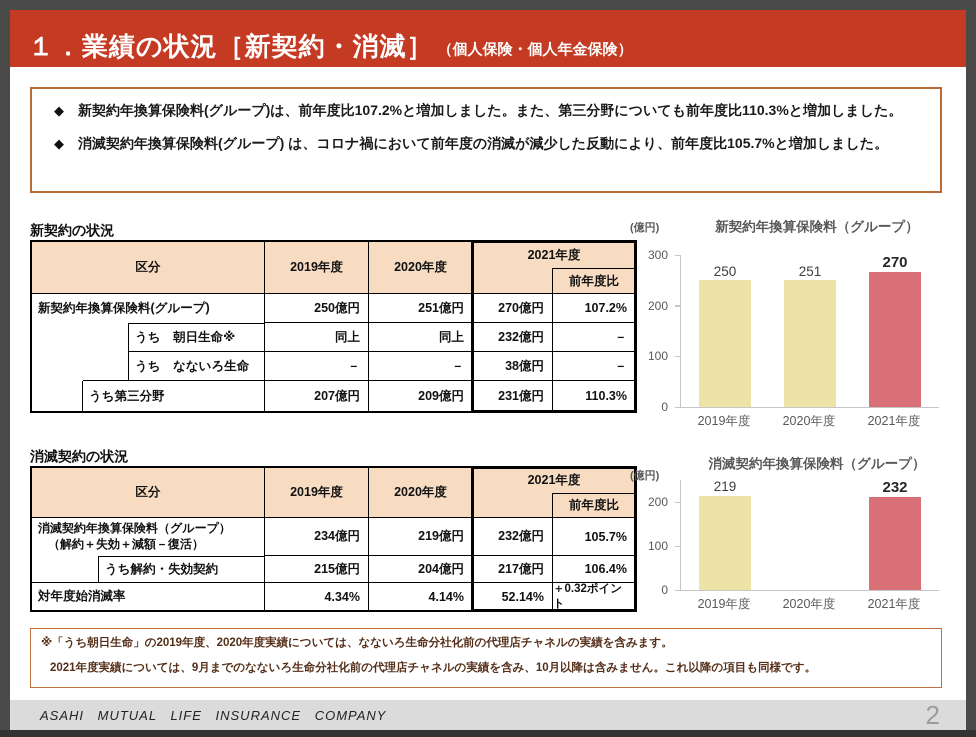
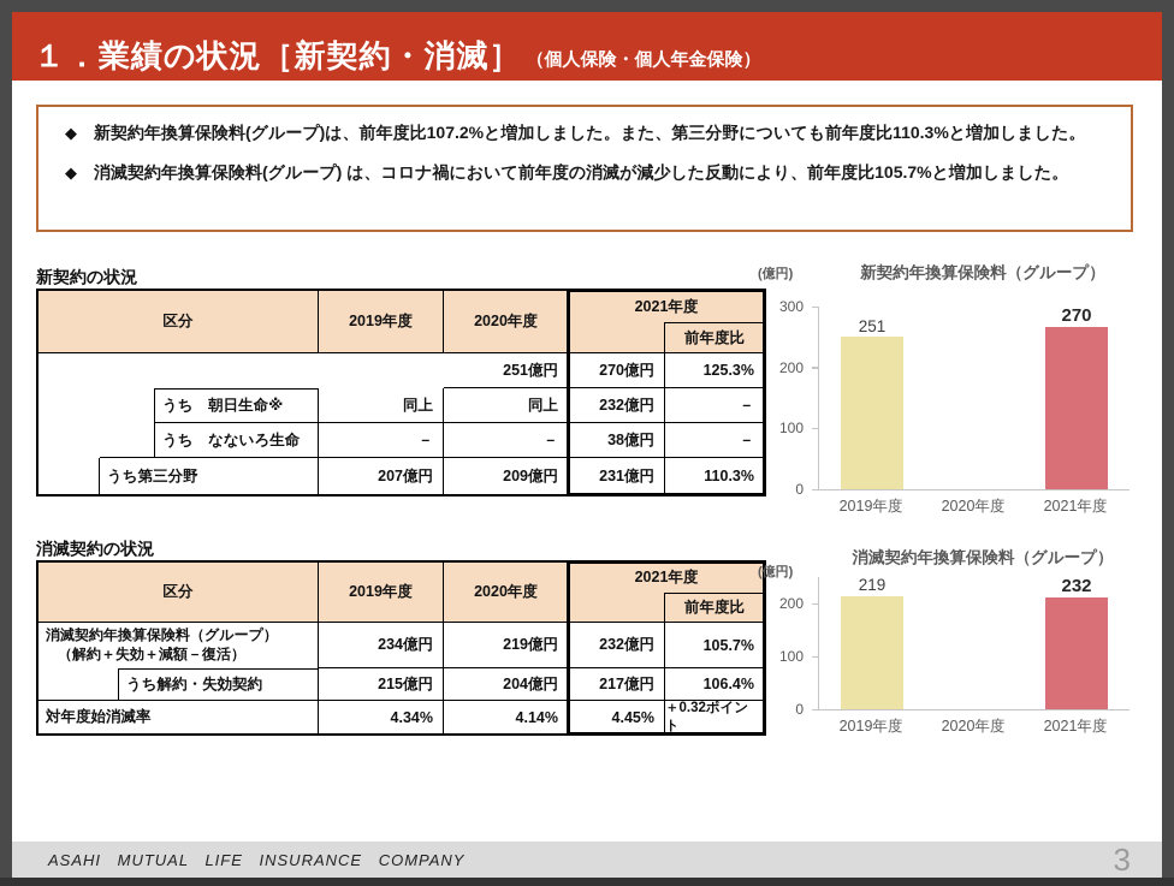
  １．業績の状況［新契約・消滅］
  （個人保険・個人年金保険）
  ◆
  新契約年換算保険料(グループ)は、前年度比107.2%と増加しました。また、第三分野についても前年度比110.3%と増加しました。
  ◆
  消滅契約年換算保険料(グループ) は、コロナ禍において前年度の消滅が減少した反動により、前年度比105.7%と増加しました。
  新契約の状況
  区分
  2019年度
  2020年度
  2021年度
  前年度比
- 新契約年換算保険料(グループ)
- 250億円
  251億円
  270億円
- 107.2%
+ 125.3%
  うち 朝日生命※
  同上
  同上
  232億円
  －
  うち なないろ生命
  －
  －
  38億円
  －
  うち第三分野
  207億円
  209億円
  231億円
  110.3%
  消滅契約の状況
  区分
  2019年度
  2020年度
  2021年度
  前年度比
  消滅契約年換算保険料（グループ）
  （解約＋失効＋減額－復活）
  234億円
  219億円
  232億円
  105.7%
  うち解約・失効契約
  215億円
  204億円
  217億円
  106.4%
  対年度始消滅率
  4.34%
  4.14%
- 52.14%
+ 4.45%
  ＋0.32ポイント
  (億円)
  新契約年換算保険料（グループ）
  300
  200
  100
  0
- 250
  251
  270
  2019年度
  2020年度
  2021年度
  (億円)
  消滅契約年換算保険料（グループ）
  200
  100
  0
  219
  232
  2019年度
  2020年度
  2021年度
- ※「うち朝日生命」の2019年度、2020年度実績については、なないろ生命分社化前の代理店チャネルの実績を含みます。
- 2021年度実績については、9月までのなないろ生命分社化前の代理店チャネルの実績を含み、10月以降は含みません。これ以降の項目も同様です。
  ASAHI MUTUAL LIFE INSURANCE COMPANY
- 2
+ 3
